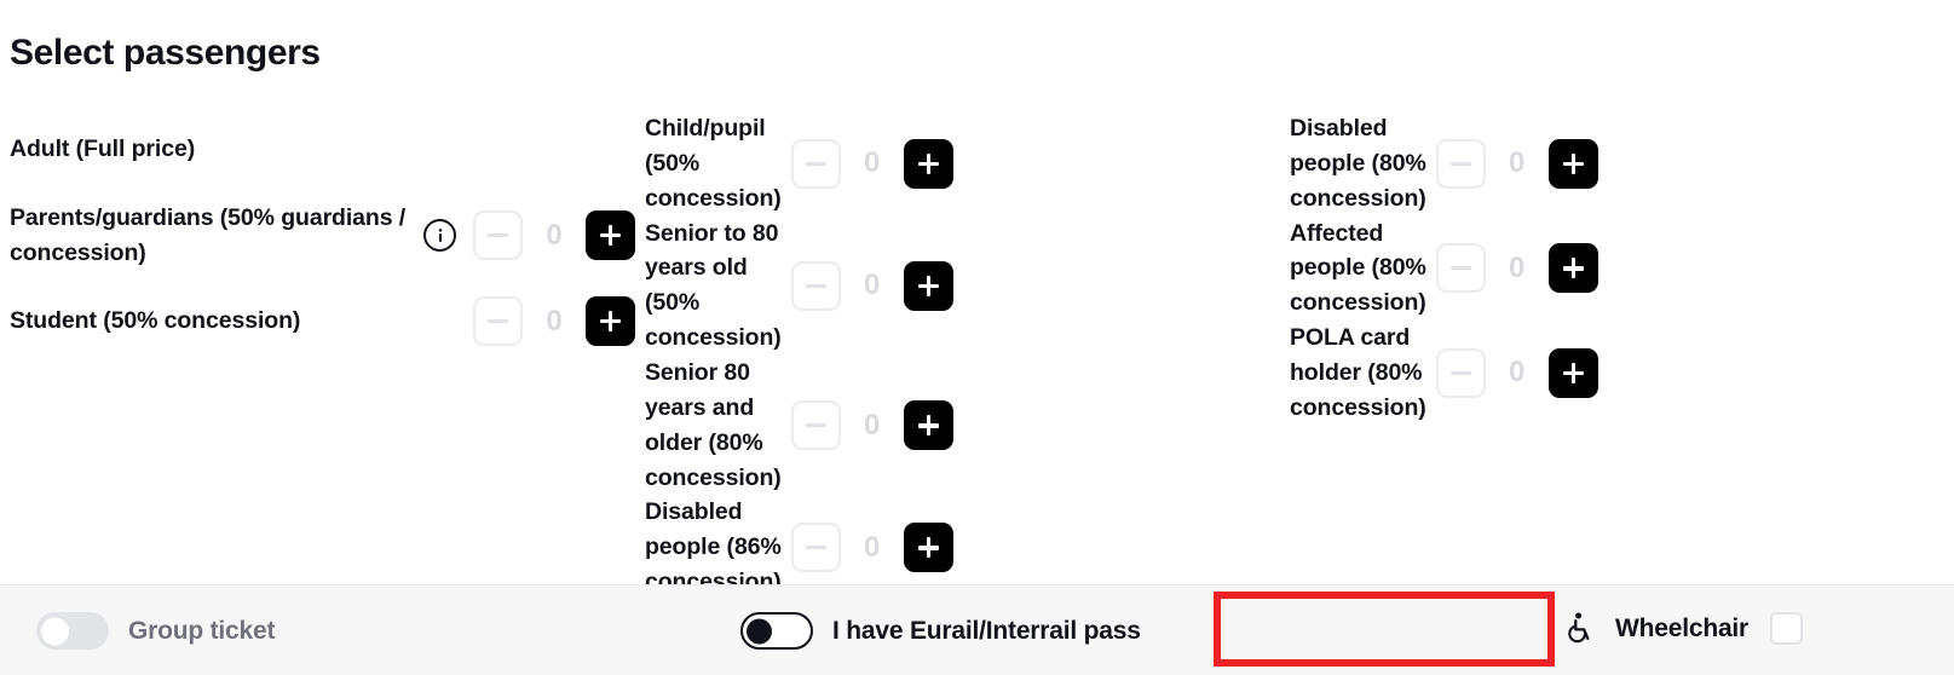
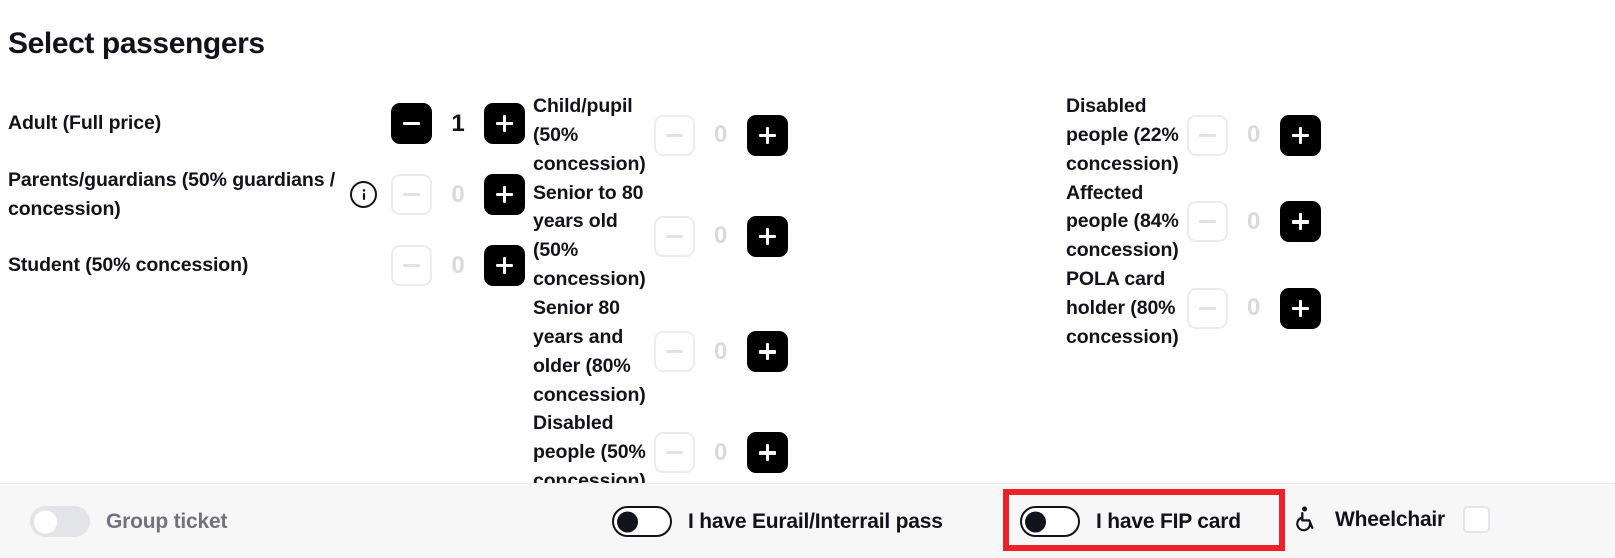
  Select passengers
  Adult (Full price)
+ 1
  Parents/guardians (50% guardians / concession)
  0
  Student (50% concession)
  0
  Child/pupil (50% concession)
  0
  Senior to 80 years old (50% concession)
  0
  Senior 80 years and older (80% concession)
  0
- Disabled people (86% concession)
+ Disabled people (50% concession)
  0
- Disabled people (80% concession)
+ Disabled people (22% concession)
  0
- Affected people (80% concession)
+ Affected people (84% concession)
  0
  POLA card holder (80% concession)
  0
  Group ticket
  I have Eurail/Interrail pass
+ I have FIP card
  Wheelchair
